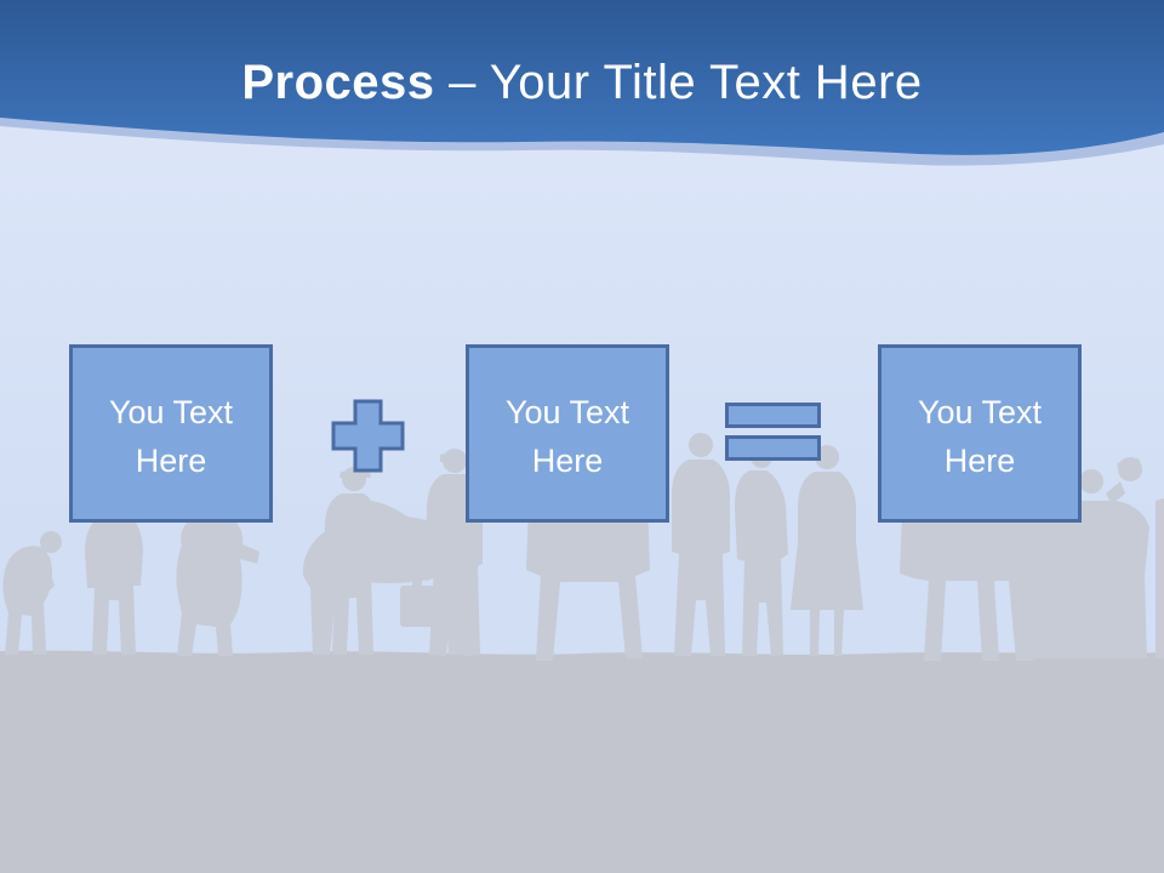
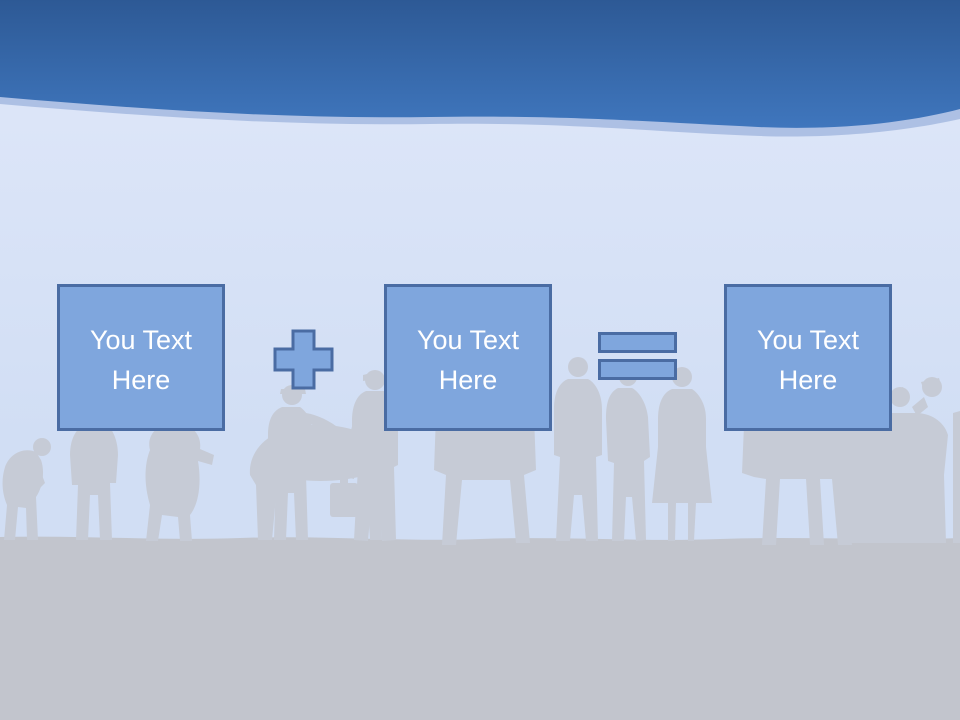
- Process – Your Title Text Here
  You Text
  Here
  You Text
  Here
  You Text
  Here
